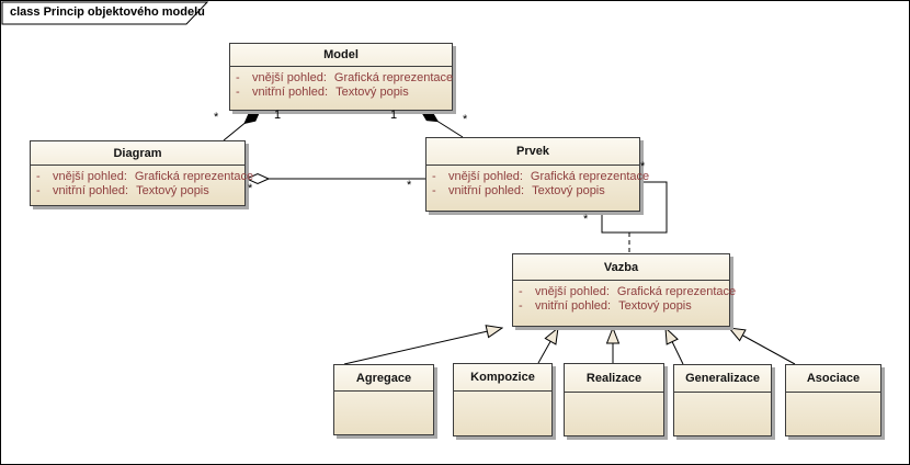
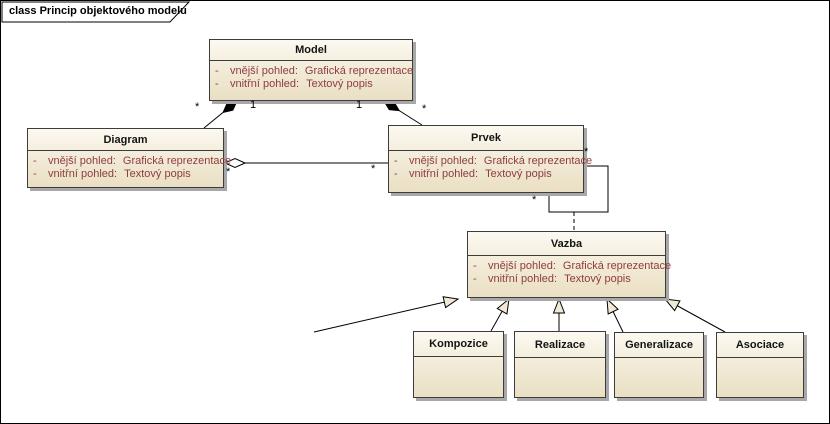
  class Princip objektového modelu
  Model
  -
  vnější pohled:
  Grafická reprezentace
  -
  vnitřní pohled:
  Textový popis
  Diagram
  -
  vnější pohled:
  Grafická reprezentace
  -
  vnitřní pohled:
  Textový popis
  Prvek
  -
  vnější pohled:
  Grafická reprezentace
  -
  vnitřní pohled:
  Textový popis
  Vazba
  -
  vnější pohled:
  Grafická reprezentace
  -
  vnitřní pohled:
  Textový popis
- Agregace
  Kompozice
  Realizace
  Generalizace
  Asociace
  *
  1
  1
  *
  *
  *
  *
  *
